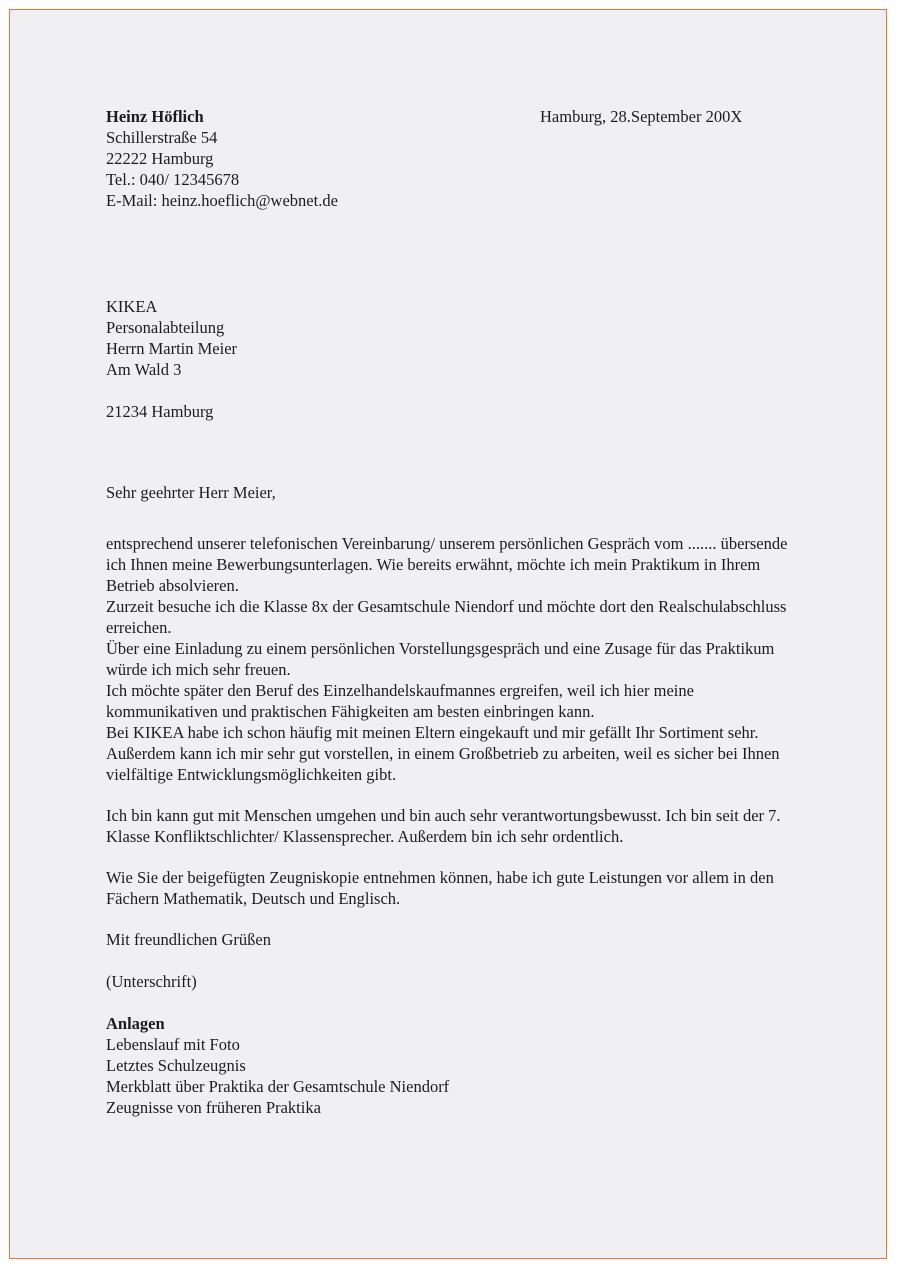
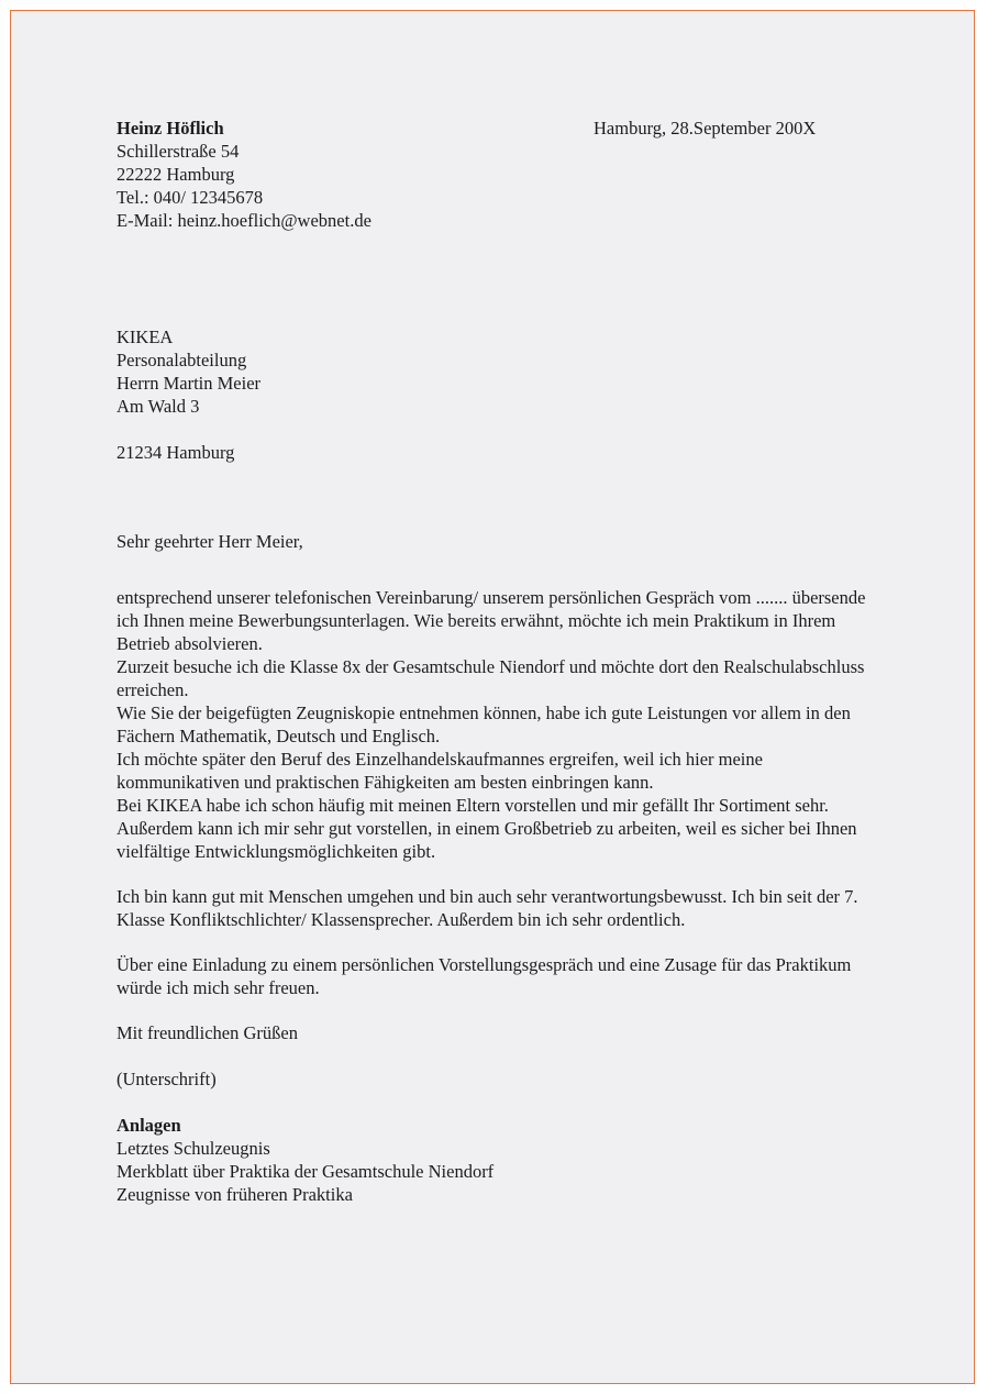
  Heinz Höflich
  Schillerstraße 54
  22222 Hamburg
  Tel.: 040/ 12345678
  E-Mail: heinz.hoeflich@webnet.de
  Hamburg, 28.September 200X
  KIKEA
  Personalabteilung
  Herrn Martin Meier
  Am Wald 3
  21234 Hamburg
  Sehr geehrter Herr Meier,
  entsprechend unserer telefonischen Vereinbarung/ unserem persönlichen Gespräch vom ....... übersende ich Ihnen meine Bewerbungsunterlagen. Wie bereits erwähnt, möchte ich mein Praktikum in Ihrem Betrieb absolvieren.
  Zurzeit besuche ich die Klasse 8x der Gesamtschule Niendorf und möchte dort den Realschulabschluss erreichen.
- Über eine Einladung zu einem persönlichen Vorstellungsgespräch und eine Zusage für das Praktikum würde ich mich sehr freuen.
+ Wie Sie der beigefügten Zeugniskopie entnehmen können, habe ich gute Leistungen vor allem in den Fächern Mathematik, Deutsch und Englisch.
  Ich möchte später den Beruf des Einzelhandelskaufmannes ergreifen, weil ich hier meine kommunikativen und praktischen Fähigkeiten am besten einbringen kann.
- Bei KIKEA habe ich schon häufig mit meinen Eltern eingekauft und mir gefällt Ihr Sortiment sehr. Außerdem kann ich mir sehr gut vorstellen, in einem Großbetrieb zu arbeiten, weil es sicher bei Ihnen vielfältige Entwicklungsmöglichkeiten gibt.
+ Bei KIKEA habe ich schon häufig mit meinen Eltern vorstellen und mir gefällt Ihr Sortiment sehr. Außerdem kann ich mir sehr gut vorstellen, in einem Großbetrieb zu arbeiten, weil es sicher bei Ihnen vielfältige Entwicklungsmöglichkeiten gibt.
  Ich bin kann gut mit Menschen umgehen und bin auch sehr verantwortungsbewusst. Ich bin seit der 7. Klasse Konfliktschlichter/ Klassensprecher. Außerdem bin ich sehr ordentlich.
- Wie Sie der beigefügten Zeugniskopie entnehmen können, habe ich gute Leistungen vor allem in den Fächern Mathematik, Deutsch und Englisch.
+ Über eine Einladung zu einem persönlichen Vorstellungsgespräch und eine Zusage für das Praktikum würde ich mich sehr freuen.
  Mit freundlichen Grüßen
  (Unterschrift)
  Anlagen
- Lebenslauf mit Foto
  Letztes Schulzeugnis
  Merkblatt über Praktika der Gesamtschule Niendorf
  Zeugnisse von früheren Praktika
